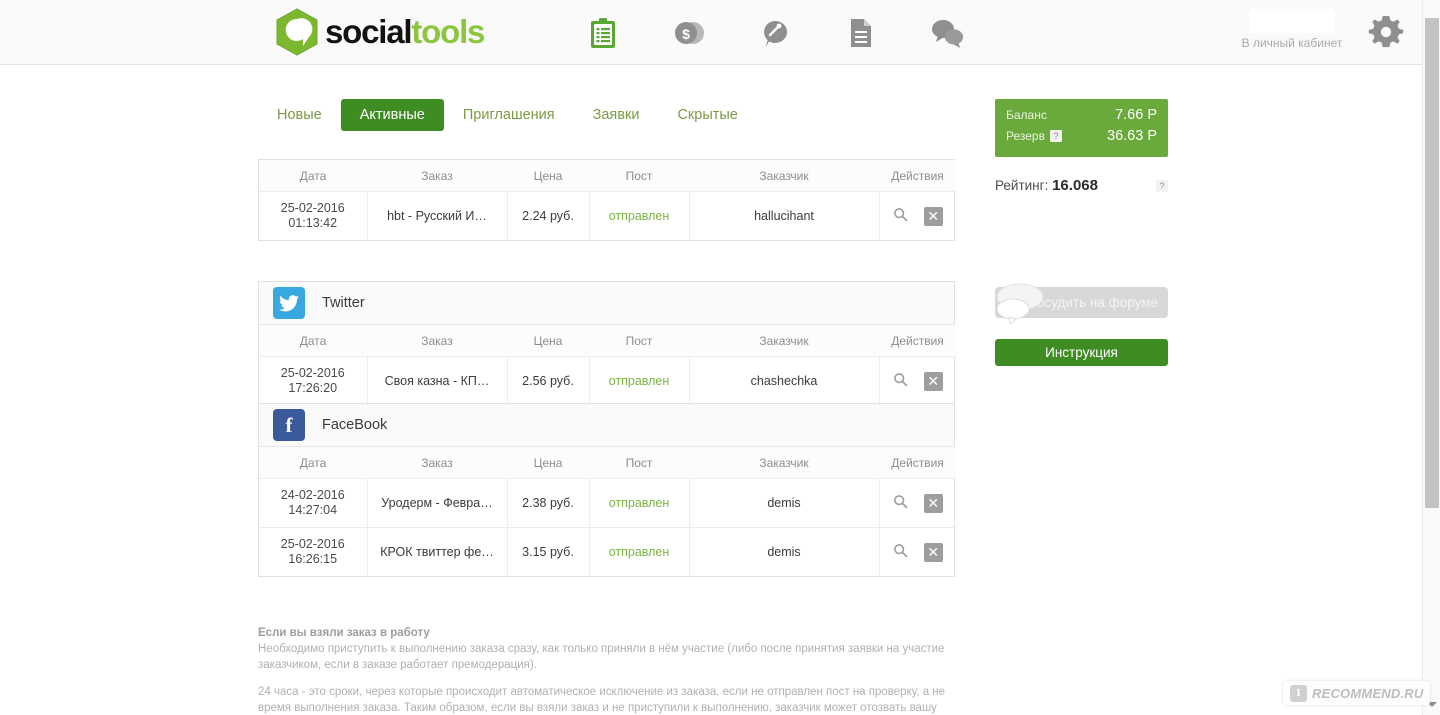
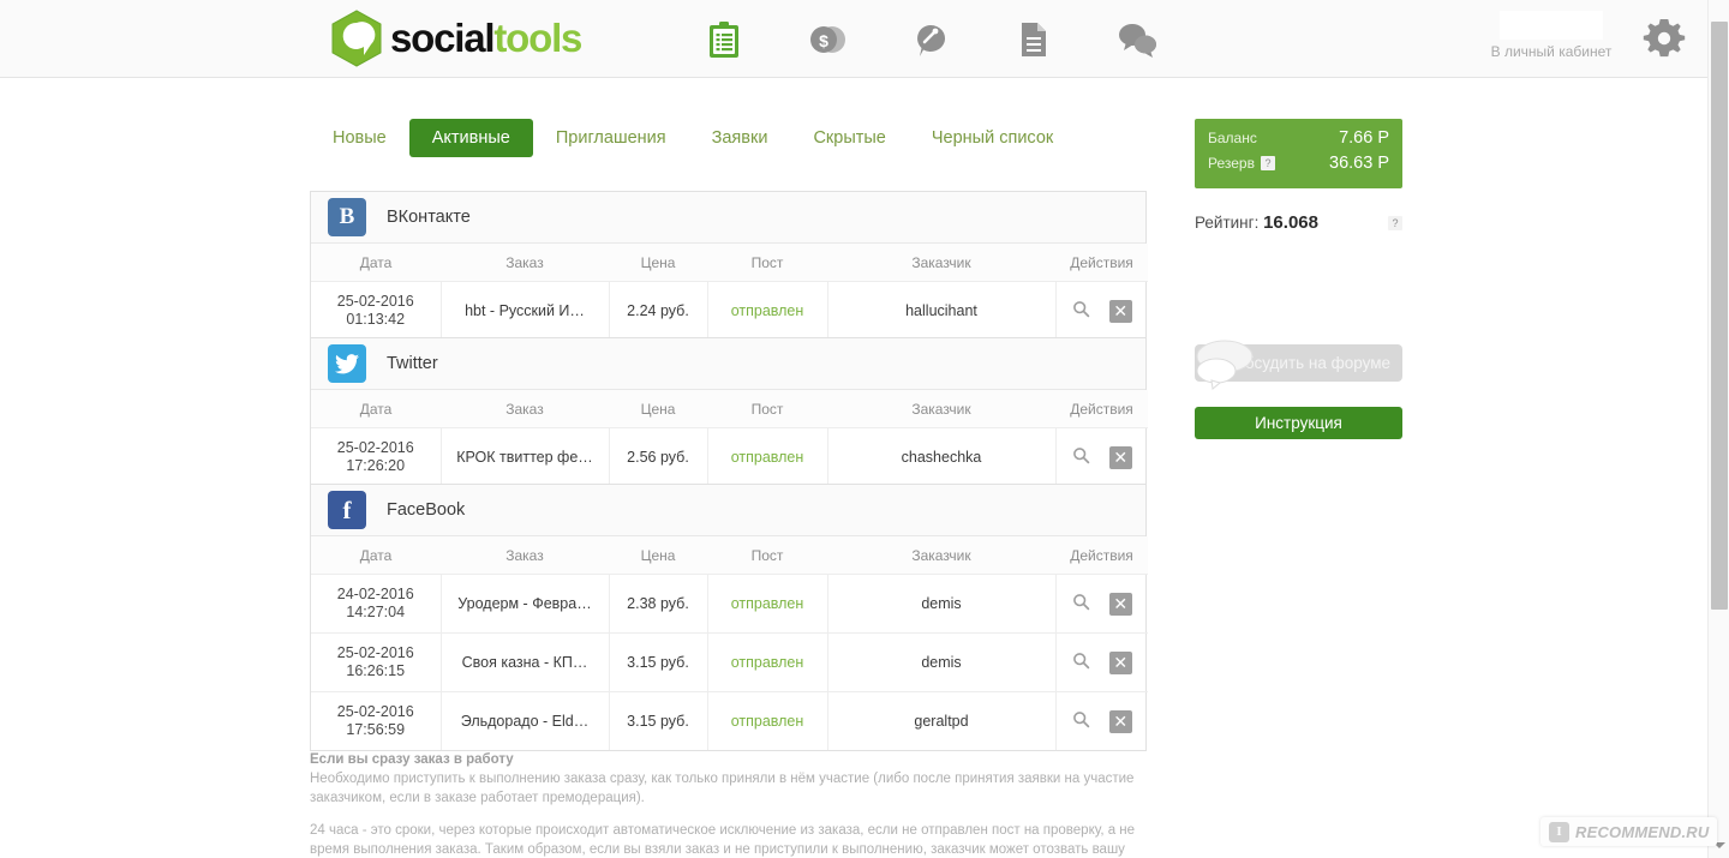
  socialtools
  $
  В личный кабинет
  Новые
  Активные
  Приглашения
  Заявки
  Скрытые
+ Черный список
+ В
+ ВКонтакте
  Дата	Заказ	Цена	Пост	Заказчик	Действия
  25-02-2016 01:13:42	hbt - Русский И…	2.24 руб.	отправлен	hallucihant	✕
  Twitter
  Дата	Заказ	Цена	Пост	Заказчик	Действия
- 25-02-2016 17:26:20	Своя казна - КП…	2.56 руб.	отправлен	chashechka	✕
+ 25-02-2016 17:26:20	КРОК твиттер фе…	2.56 руб.	отправлен	chashechka	✕
  f
  FaceBook
  Дата	Заказ	Цена	Пост	Заказчик	Действия
  24-02-2016 14:27:04	Уродерм - Февра…	2.38 руб.	отправлен	demis	✕
- 25-02-2016 16:26:15	КРОК твиттер фе…	3.15 руб.	отправлен	demis	✕
+ 25-02-2016 16:26:15	Своя казна - КП…	3.15 руб.	отправлен	demis	✕
+ 25-02-2016 17:56:59	Эльдорадо - Eld…	3.15 руб.	отправлен	geraltpd	✕
  Баланс
  7.66 Р
  Резерв
  ?
  36.63 Р
  Рейтинг: 16.068
  ?
  судить на форуме
  Инструкция
- Если вы взяли заказ в работу
+ Если вы сразу заказ в работу
  Необходимо приступить к выполнению заказа сразу, как только приняли в нём участие (либо после принятия заявки на участие заказчиком, если в заказе работает премодерация).
  24 часа - это сроки, через которые происходит автоматическое исключение из заказа, если не отправлен пост на проверку, а не время выполнения заказа. Таким образом, если вы взяли заказ и не приступили к выполнению, заказчик может отозвать вашу
  I
  RECOMMEND.RU
